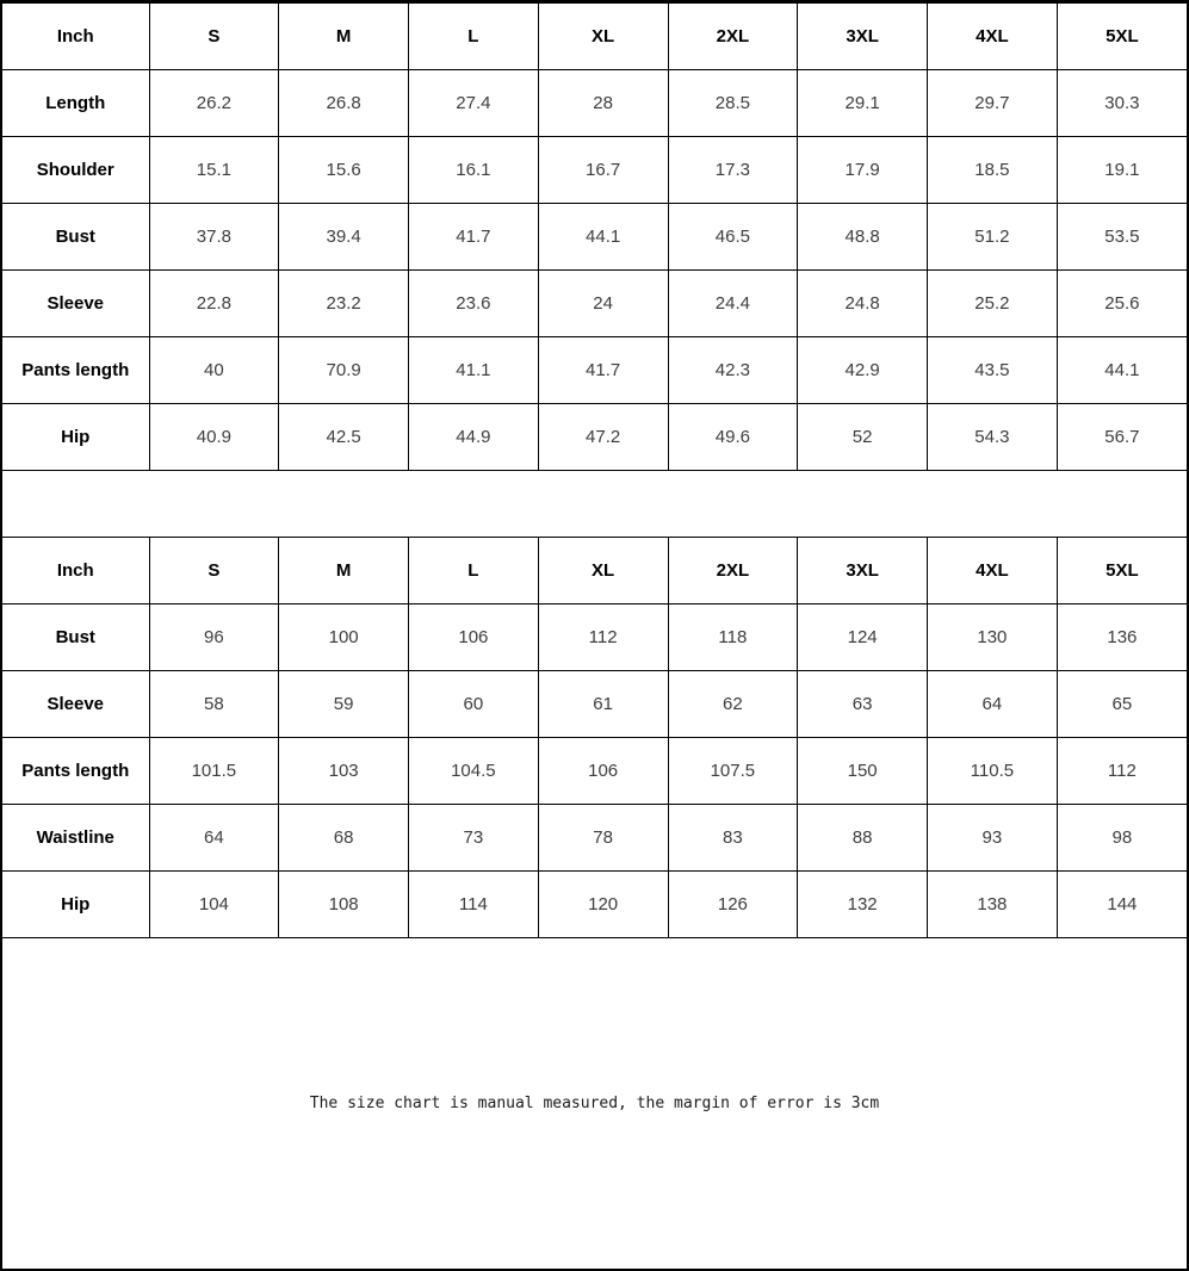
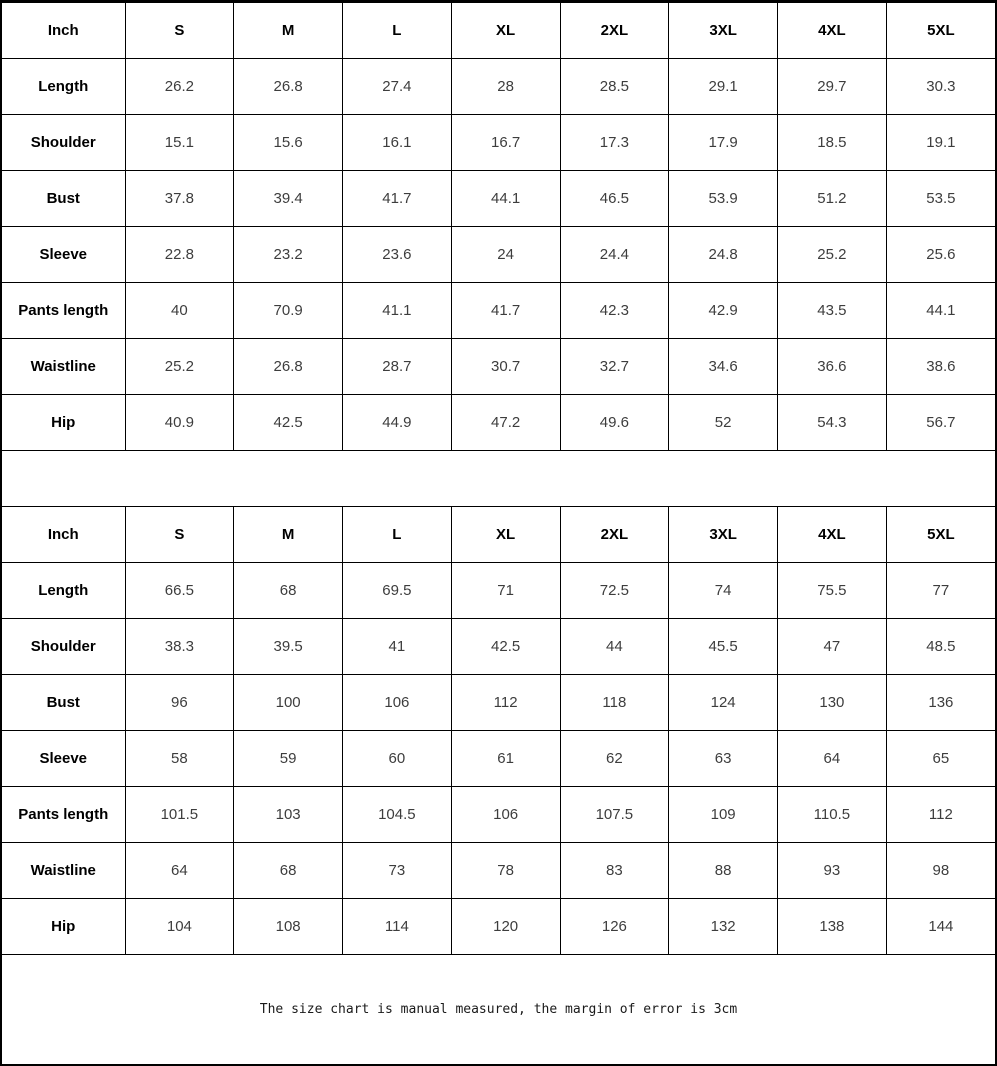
  Inch	S	M	L	XL	2XL	3XL	4XL	5XL
  Length	26.2	26.8	27.4	28	28.5	29.1	29.7	30.3
  Shoulder	15.1	15.6	16.1	16.7	17.3	17.9	18.5	19.1
- Bust	37.8	39.4	41.7	44.1	46.5	48.8	51.2	53.5
+ Bust	37.8	39.4	41.7	44.1	46.5	53.9	51.2	53.5
  Sleeve	22.8	23.2	23.6	24	24.4	24.8	25.2	25.6
  Pants length	40	70.9	41.1	41.7	42.3	42.9	43.5	44.1
+ Waistline	25.2	26.8	28.7	30.7	32.7	34.6	36.6	38.6
  Hip	40.9	42.5	44.9	47.2	49.6	52	54.3	56.7
  Inch	S	M	L	XL	2XL	3XL	4XL	5XL
+ Length	66.5	68	69.5	71	72.5	74	75.5	77
+ Shoulder	38.3	39.5	41	42.5	44	45.5	47	48.5
  Bust	96	100	106	112	118	124	130	136
  Sleeve	58	59	60	61	62	63	64	65
- Pants length	101.5	103	104.5	106	107.5	150	110.5	112
+ Pants length	101.5	103	104.5	106	107.5	109	110.5	112
  Waistline	64	68	73	78	83	88	93	98
  Hip	104	108	114	120	126	132	138	144
  The size chart is manual measured, the margin of error is 3cm
